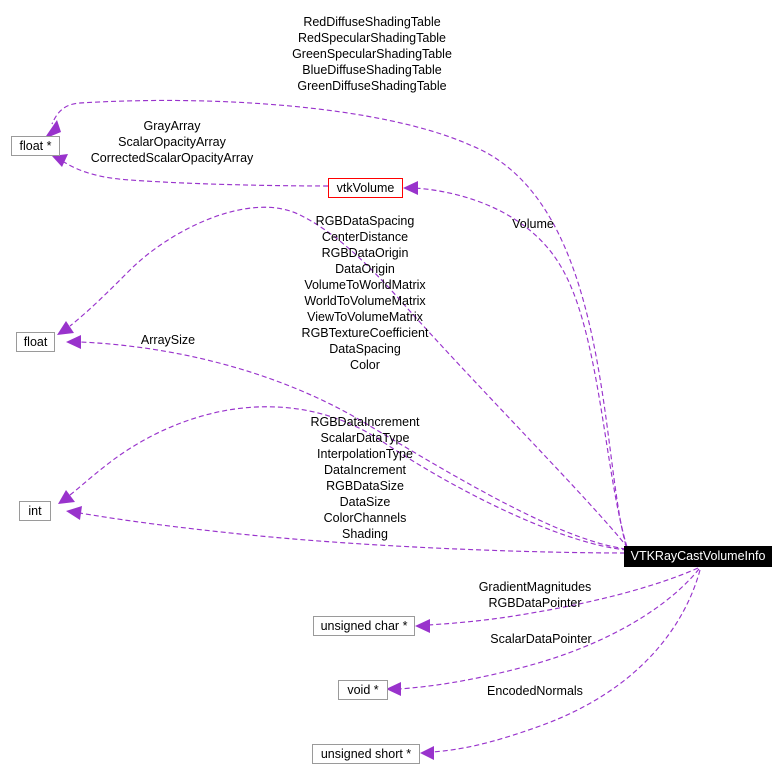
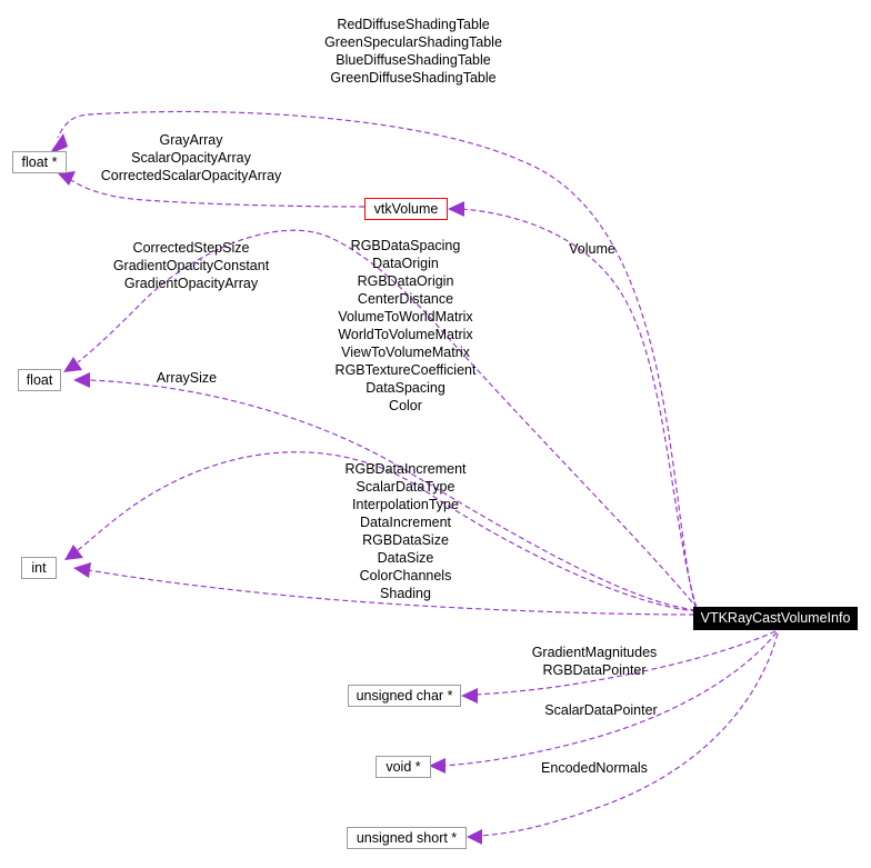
  float *
  vtkVolume
  float
  int
  VTKRayCastVolumeInfo
  unsigned char *
  void *
  unsigned short *
  RedDiffuseShadingTable
- RedSpecularShadingTable
  GreenSpecularShadingTable
  BlueDiffuseShadingTable
  GreenDiffuseShadingTable
  GrayArray
  ScalarOpacityArray
  CorrectedScalarOpacityArray
+ CorrectedStepSize
+ GradientOpacityConstant
+ GradientOpacityArray
  Volume
  RGBDataSpacing
- CenterDistance
+ DataOrigin
  RGBDataOrigin
- DataOrigin
+ CenterDistance
  VolumeToWorldMatrix
  WorldToVolumeMatrix
  ViewToVolumeMatrix
  RGBTextureCoefficient
  DataSpacing
  Color
  ArraySize
  RGBDataIncrement
  ScalarDataType
  InterpolationType
  DataIncrement
  RGBDataSize
  DataSize
  ColorChannels
  Shading
  GradientMagnitudes
  RGBDataPointer
  ScalarDataPointer
  EncodedNormals
